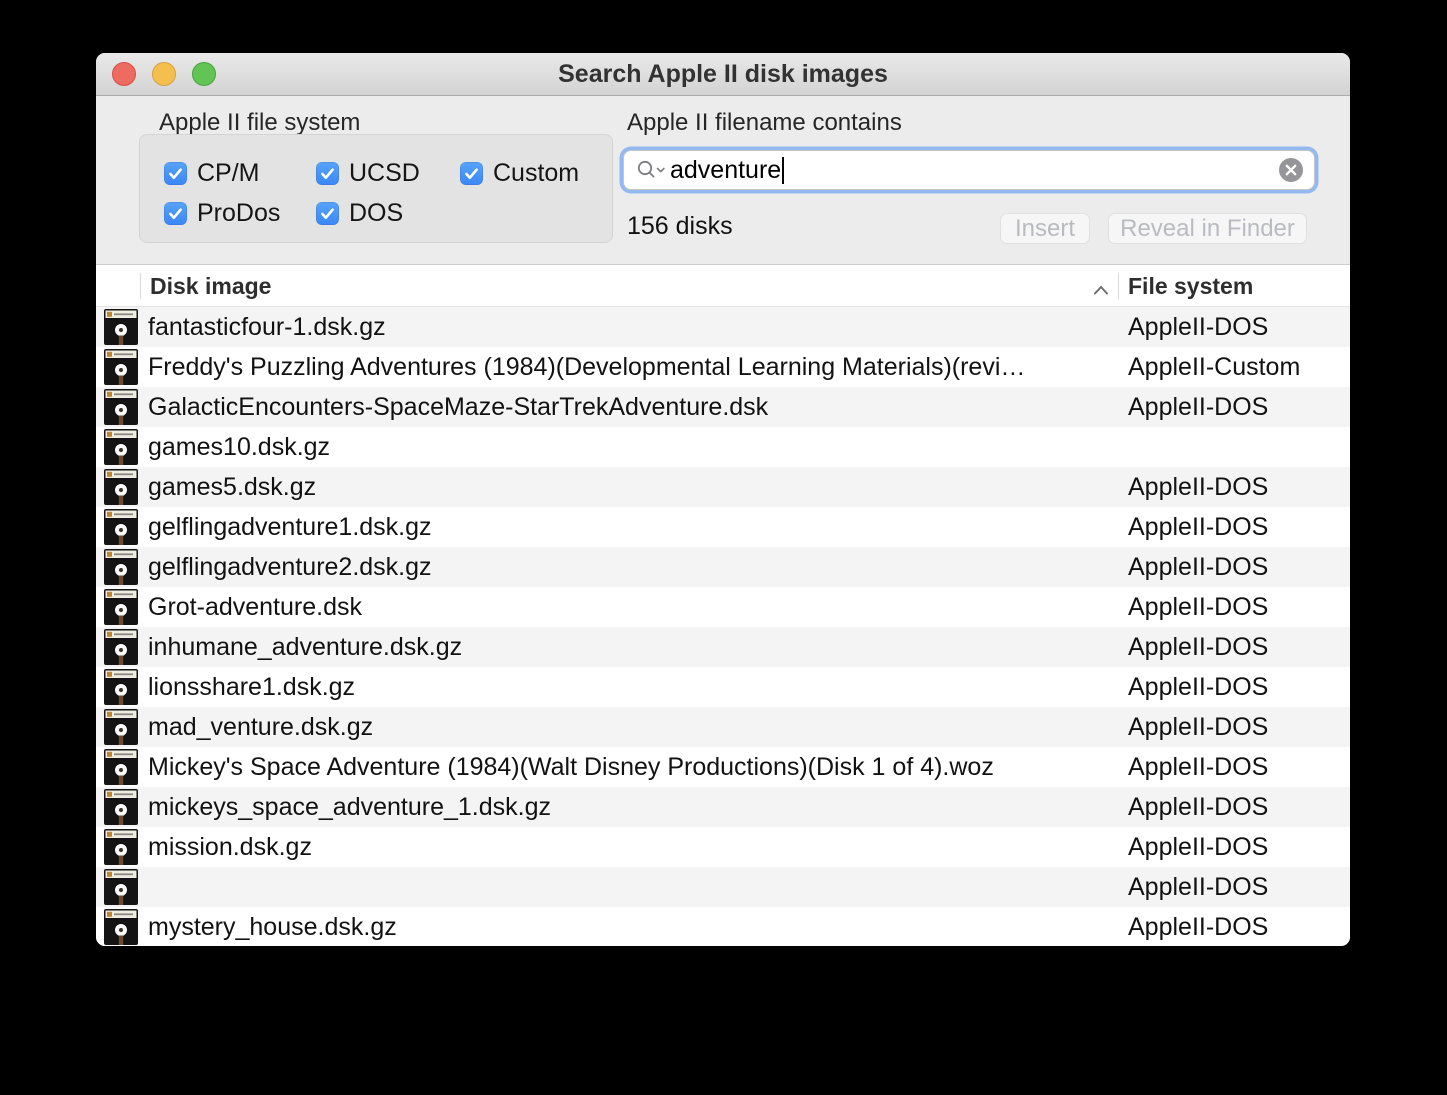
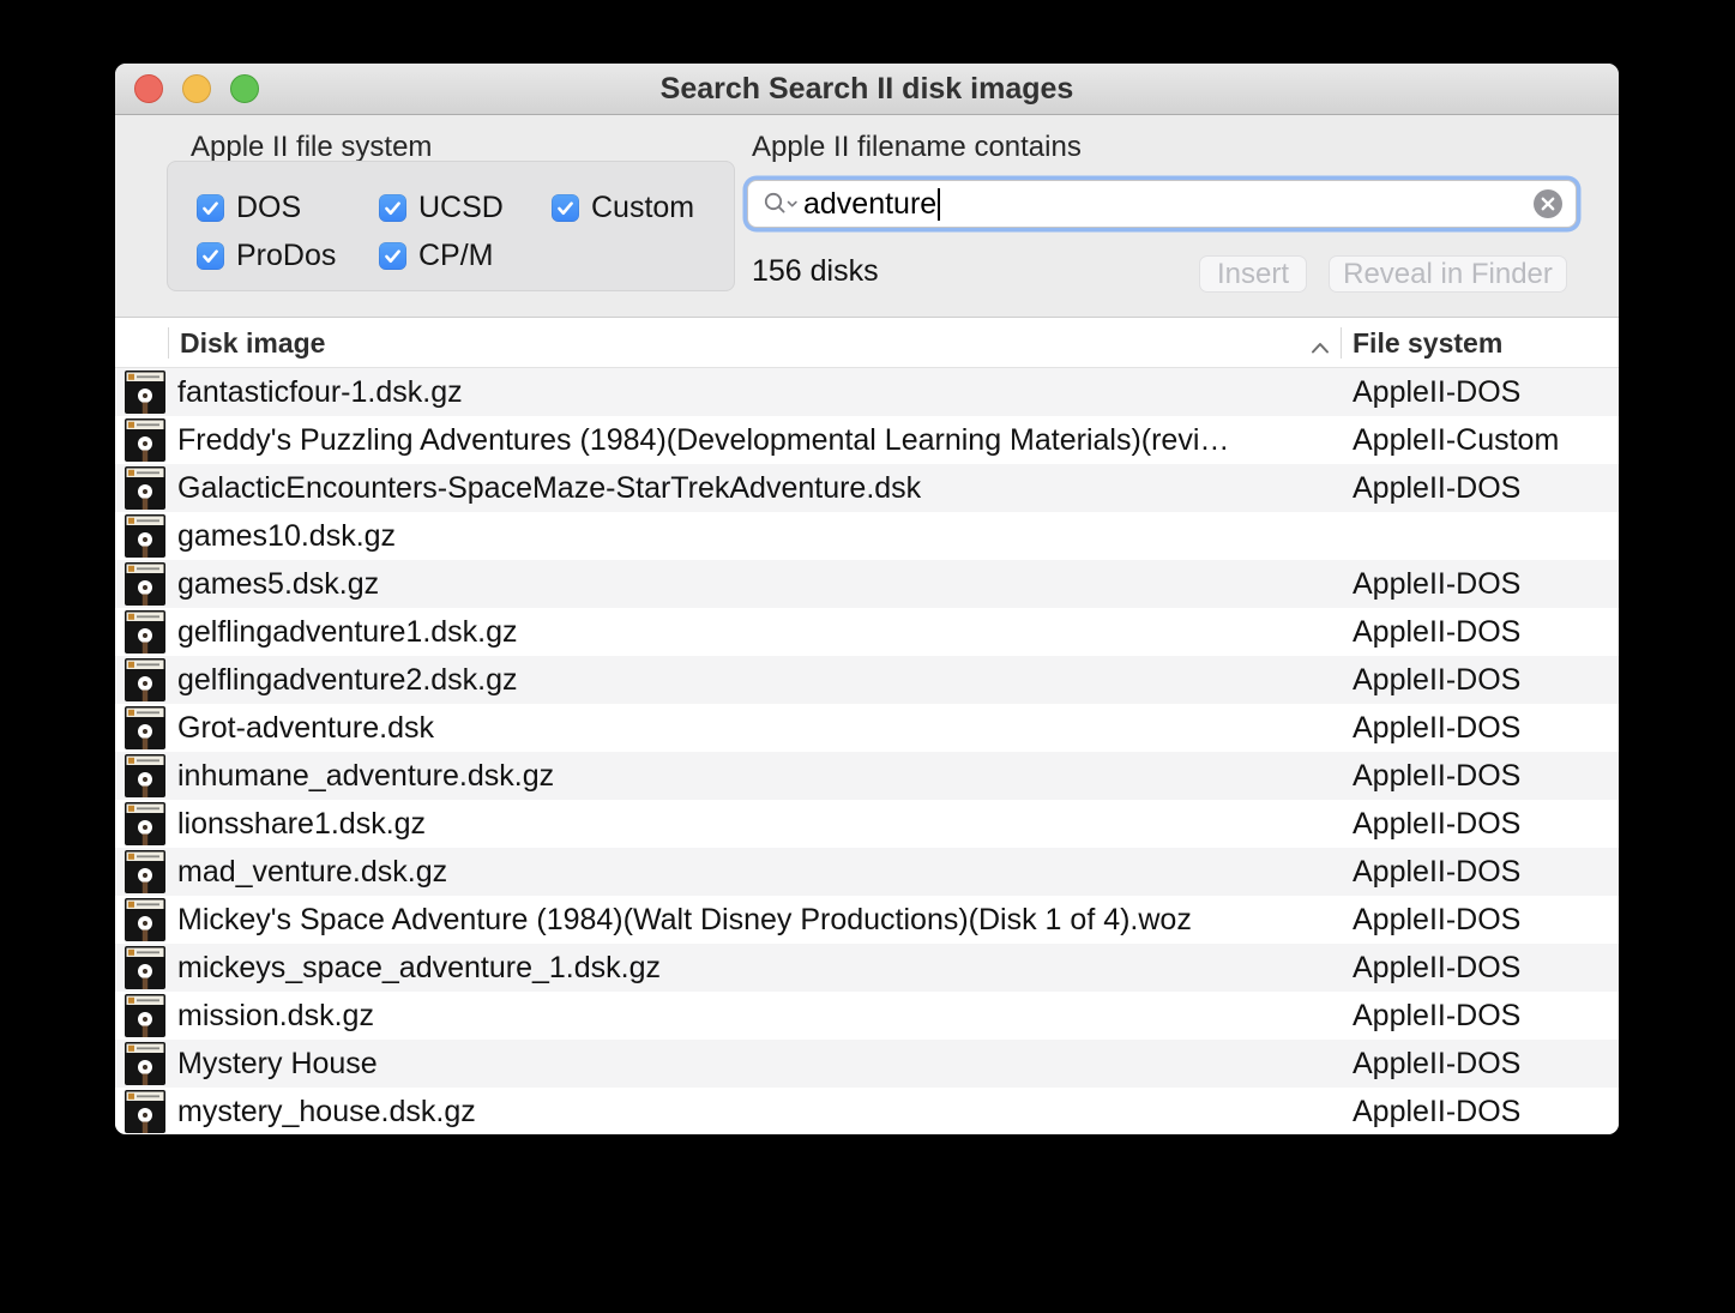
- Search Apple II disk images
+ Search Search II disk images
  Apple II file system
- CP/M
+ DOS
  UCSD
  Custom
  ProDos
- DOS
+ CP/M
  Apple II filename contains
  adventure
  156 disks
  Insert
  Reveal in Finder
  Disk image
  File system
  fantasticfour-1.dsk.gz
  AppleII-DOS
  Freddy's Puzzling Adventures (1984)(Developmental Learning Materials)(revi…
  AppleII-Custom
  GalacticEncounters-SpaceMaze-StarTrekAdventure.dsk
  AppleII-DOS
  games10.dsk.gz
  games5.dsk.gz
  AppleII-DOS
  gelflingadventure1.dsk.gz
  AppleII-DOS
  gelflingadventure2.dsk.gz
  AppleII-DOS
  Grot-adventure.dsk
  AppleII-DOS
  inhumane_adventure.dsk.gz
  AppleII-DOS
  lionsshare1.dsk.gz
  AppleII-DOS
  mad_venture.dsk.gz
  AppleII-DOS
  Mickey's Space Adventure (1984)(Walt Disney Productions)(Disk 1 of 4).woz
  AppleII-DOS
  mickeys_space_adventure_1.dsk.gz
  AppleII-DOS
  mission.dsk.gz
  AppleII-DOS
+ Mystery House
  AppleII-DOS
  mystery_house.dsk.gz
  AppleII-DOS
